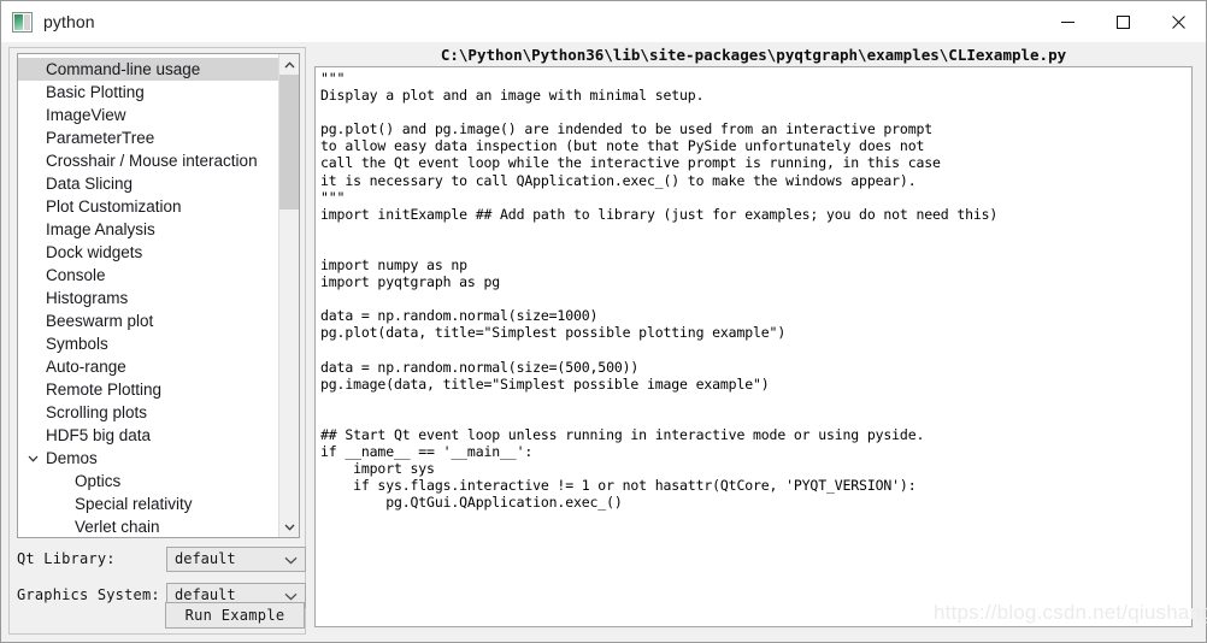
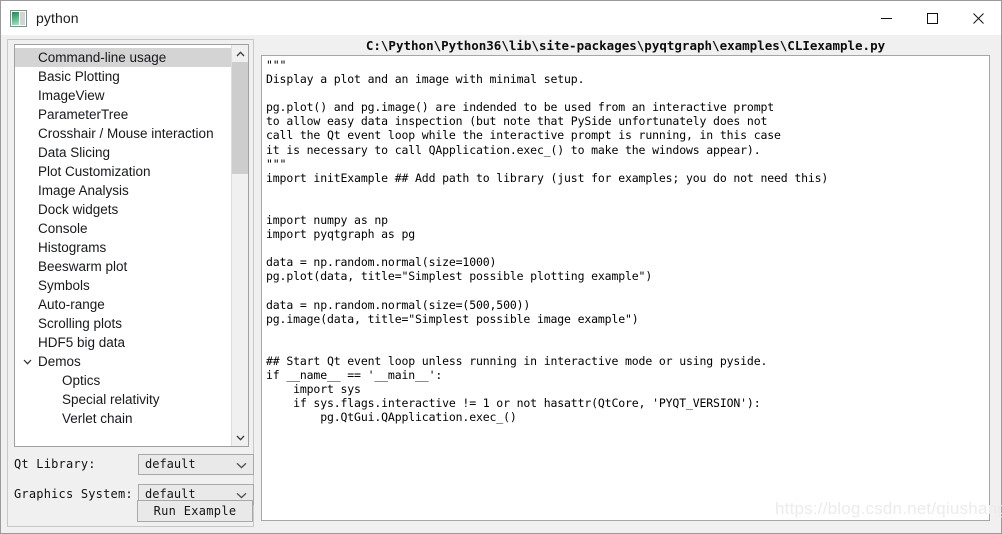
  python
  Command-line usage
  Basic Plotting
  ImageView
  ParameterTree
  Crosshair / Mouse interaction
  Data Slicing
  Plot Customization
  Image Analysis
  Dock widgets
  Console
  Histograms
  Beeswarm plot
  Symbols
  Auto-range
- Remote Plotting
  Scrolling plots
  HDF5 big data
  Demos
  Optics
  Special relativity
  Verlet chain
  Qt Library:
  default
  Graphics System:
  default
  Run Example
  C:\Python\Python36\lib\site-packages\pyqtgraph\examples\CLIexample.py
  """
  Display a plot and an image with minimal setup.
  pg.plot() and pg.image() are indended to be used from an interactive prompt
  to allow easy data inspection (but note that PySide unfortunately does not
  call the Qt event loop while the interactive prompt is running, in this case
  it is necessary to call QApplication.exec_() to make the windows appear).
  """
  import initExample ## Add path to library (just for examples; you do not need this)
  import numpy as np
  import pyqtgraph as pg
  data = np.random.normal(size=1000)
  pg.plot(data, title="Simplest possible plotting example")
  data = np.random.normal(size=(500,500))
  pg.image(data, title="Simplest possible image example")
  ## Start Qt event loop unless running in interactive mode or using pyside.
  if __name__ == '__main__':
  import sys
  if sys.flags.interactive != 1 or not hasattr(QtCore, 'PYQT_VERSION'):
  pg.QtGui.QApplication.exec_()
  https://blog.csdn.net/qiushan
